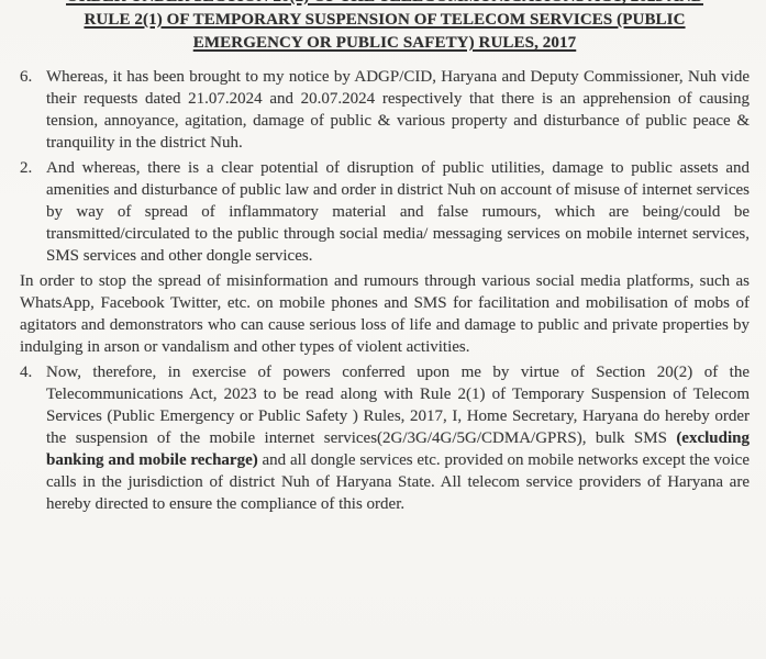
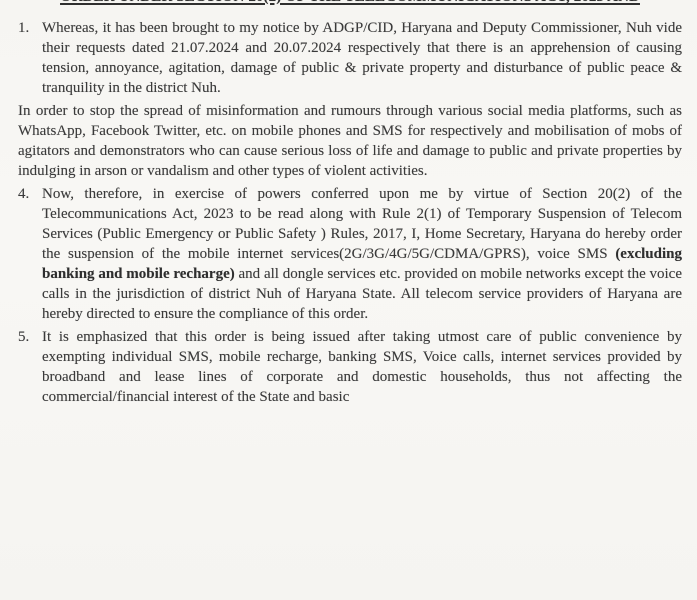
- RULE 2(1) OF TEMPORARY SUSPENSION OF TELECOM SERVICES (PUBLIC
- EMERGENCY OR PUBLIC SAFETY) RULES, 2017
- 6.
+ 1.
- Whereas, it has been brought to my notice by ADGP/CID, Haryana and Deputy Commissioner, Nuh vide their requests dated 21.07.2024 and 20.07.2024 respectively that there is an apprehension of causing tension, annoyance, agitation, damage of public & various property and disturbance of public peace & tranquility in the district Nuh.
+ Whereas, it has been brought to my notice by ADGP/CID, Haryana and Deputy Commissioner, Nuh vide their requests dated 21.07.2024 and 20.07.2024 respectively that there is an apprehension of causing tension, annoyance, agitation, damage of public & private property and disturbance of public peace & tranquility in the district Nuh.
- 2.
- And whereas, there is a clear potential of disruption of public utilities, damage to public assets and amenities and disturbance of public law and order in district Nuh on account of misuse of internet services by way of spread of inflammatory material and false rumours, which are being/could be transmitted/circulated to the public through social media/ messaging services on mobile internet services, SMS services and other dongle services.
- In order to stop the spread of misinformation and rumours through various social media platforms, such as WhatsApp, Facebook Twitter, etc. on mobile phones and SMS for facilitation and mobilisation of mobs of agitators and demonstrators who can cause serious loss of life and damage to public and private properties by indulging in arson or vandalism and other types of violent activities.
+ In order to stop the spread of misinformation and rumours through various social media platforms, such as WhatsApp, Facebook Twitter, etc. on mobile phones and SMS for respectively and mobilisation of mobs of agitators and demonstrators who can cause serious loss of life and damage to public and private properties by indulging in arson or vandalism and other types of violent activities.
  4.
- Now, therefore, in exercise of powers conferred upon me by virtue of Section 20(2) of the Telecommunications Act, 2023 to be read along with Rule 2(1) of Temporary Suspension of Telecom Services (Public Emergency or Public Safety ) Rules, 2017, I, Home Secretary, Haryana do hereby order the suspension of the mobile internet services(2G/3G/4G/5G/CDMA/GPRS), bulk SMS (excluding banking and mobile recharge) and all dongle services etc. provided on mobile networks except the voice calls in the jurisdiction of district Nuh of Haryana State. All telecom service providers of Haryana are hereby directed to ensure the compliance of this order.
+ Now, therefore, in exercise of powers conferred upon me by virtue of Section 20(2) of the Telecommunications Act, 2023 to be read along with Rule 2(1) of Temporary Suspension of Telecom Services (Public Emergency or Public Safety ) Rules, 2017, I, Home Secretary, Haryana do hereby order the suspension of the mobile internet services(2G/3G/4G/5G/CDMA/GPRS), voice SMS (excluding banking and mobile recharge) and all dongle services etc. provided on mobile networks except the voice calls in the jurisdiction of district Nuh of Haryana State. All telecom service providers of Haryana are hereby directed to ensure the compliance of this order.
+ 5.
+ It is emphasized that this order is being issued after taking utmost care of public convenience by exempting individual SMS, mobile recharge, banking SMS, Voice calls, internet services provided by broadband and lease lines of corporate and domestic households, thus not affecting the commercial/financial interest of the State and basic
